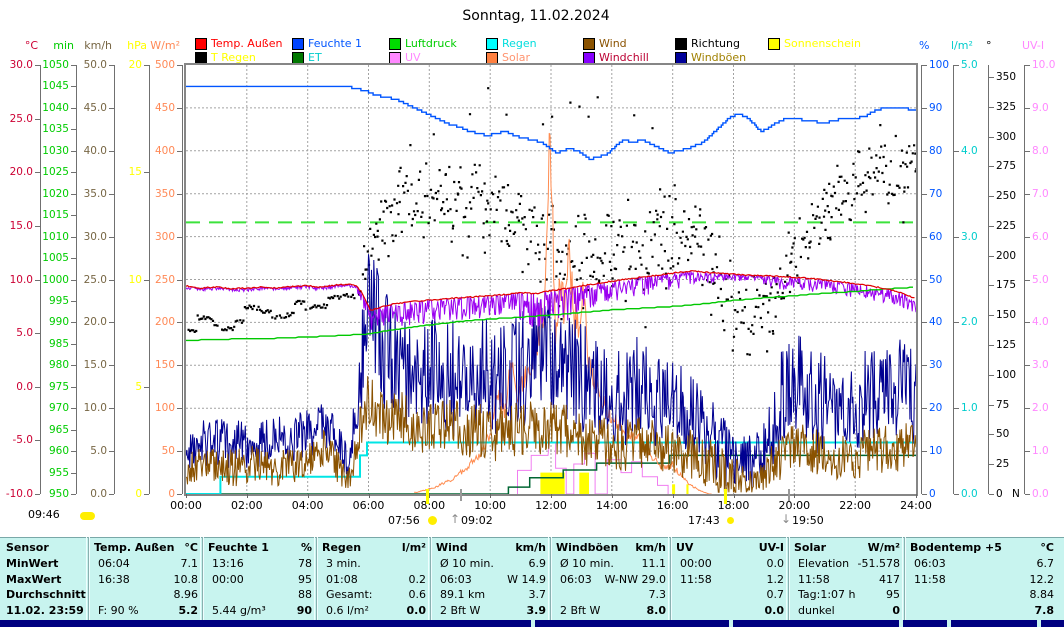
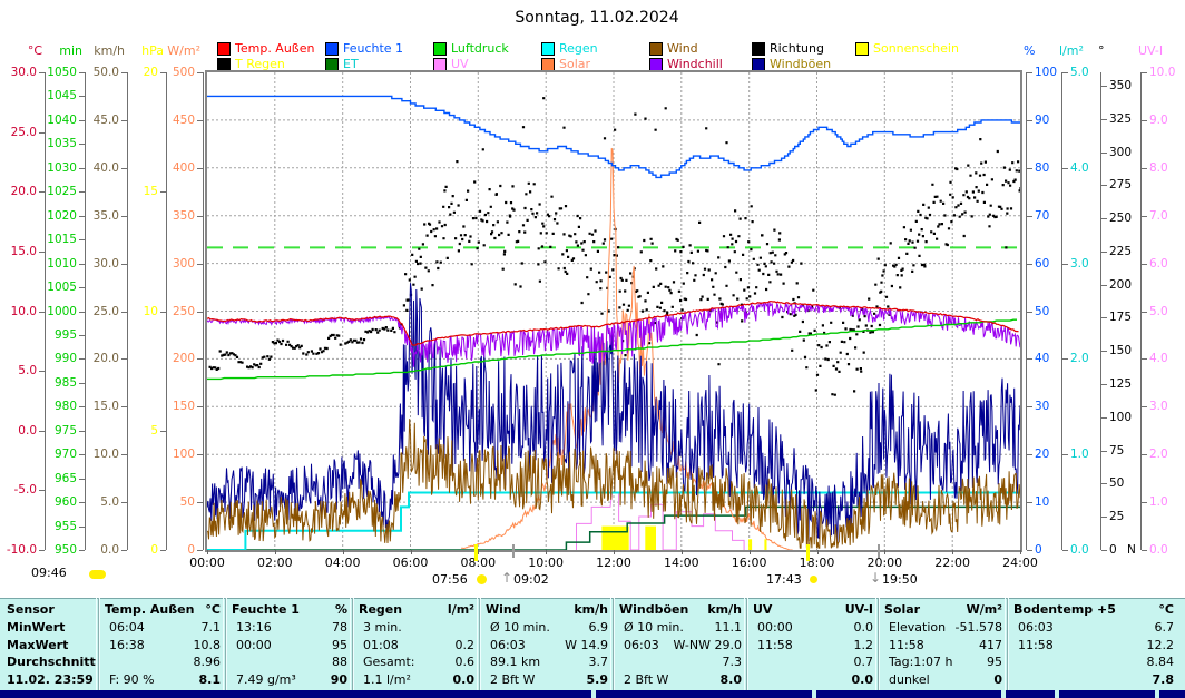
  Sonntag, 11.02.2024
  Temp. Außen
  Feuchte 1
  Luftdruck
  Regen
  Wind
  Richtung
  Sonnenschein
  T Regen
  ET
  UV
  Solar
  Windchill
  Windböen
  °C
  30.0
  25.0
  20.0
  15.0
  10.0
  5.0
  0.0
  -5.0
  -10.0
  min
  1050
  1045
  1040
  1035
  1030
  1025
  1020
  1015
  1010
  1005
  1000
  995
  990
  985
  980
  975
  970
  965
  960
  955
  950
  km/h
  50.0
  45.0
  40.0
  35.0
  30.0
  25.0
  20.0
  15.0
  10.0
  5.0
  0.0
  hPa
  20
  15
  10
  5
  0
  W/m²
  500
  450
  400
  350
  300
  250
  200
  150
  100
  50
  0
  %
  100
  90
  80
  70
  60
  50
  40
  30
  20
  10
  0
  l/m²
  5.0
  4.0
  3.0
  2.0
  1.0
  0.0
  °
  350
  325
  300
  275
  250
  225
  200
  175
  150
  125
  100
  75
  50
  25
  0
  N
  UV-I
  10.0
  9.0
  8.0
  7.0
  6.0
  5.0
  4.0
  3.0
  2.0
  1.0
  0.0
  00:00
  02:00
  04:00
  06:00
  08:00
  10:00
  12:00
  14:00
  16:00
  18:00
  20:00
  22:00
  24:00
  09:46
  07:56
  ↑
  09:02
  17:43
  ↓
  19:50
  Sensor
  MinWert
  MaxWert
  Durchschnitt
  11.02. 23:59
  Temp. Außen
  °C
  06:04
  7.1
  16:38
  10.8
  8.96
  F: 90 %
- 5.2
+ 8.1
  Feuchte 1
  %
  13:16
  78
  00:00
  95
  88
- 5.44 g/m³
+ 7.49 g/m³
  90
  Regen
  l/m²
  3 min.
  01:08
  0.2
  Gesamt:
  0.6
- 0.6 l/m²
+ 1.1 l/m²
  0.0
  Wind
  km/h
  Ø 10 min.
  6.9
  06:03
  W 14.9
  89.1 km
  3.7
  2 Bft W
- 3.9
+ 5.9
  Windböen
  km/h
  Ø 10 min.
  11.1
  06:03
  W-NW 29.0
  7.3
  2 Bft W
  8.0
  UV
  UV-I
  00:00
  0.0
  11:58
  1.2
  0.7
  0.0
  Solar
  W/m²
  Elevation
  -51.578
  11:58
  417
  Tag:1:07 h
  95
  dunkel
  0
  Bodentemp +5
  °C
  06:03
  6.7
  11:58
  12.2
  8.84
  7.8
